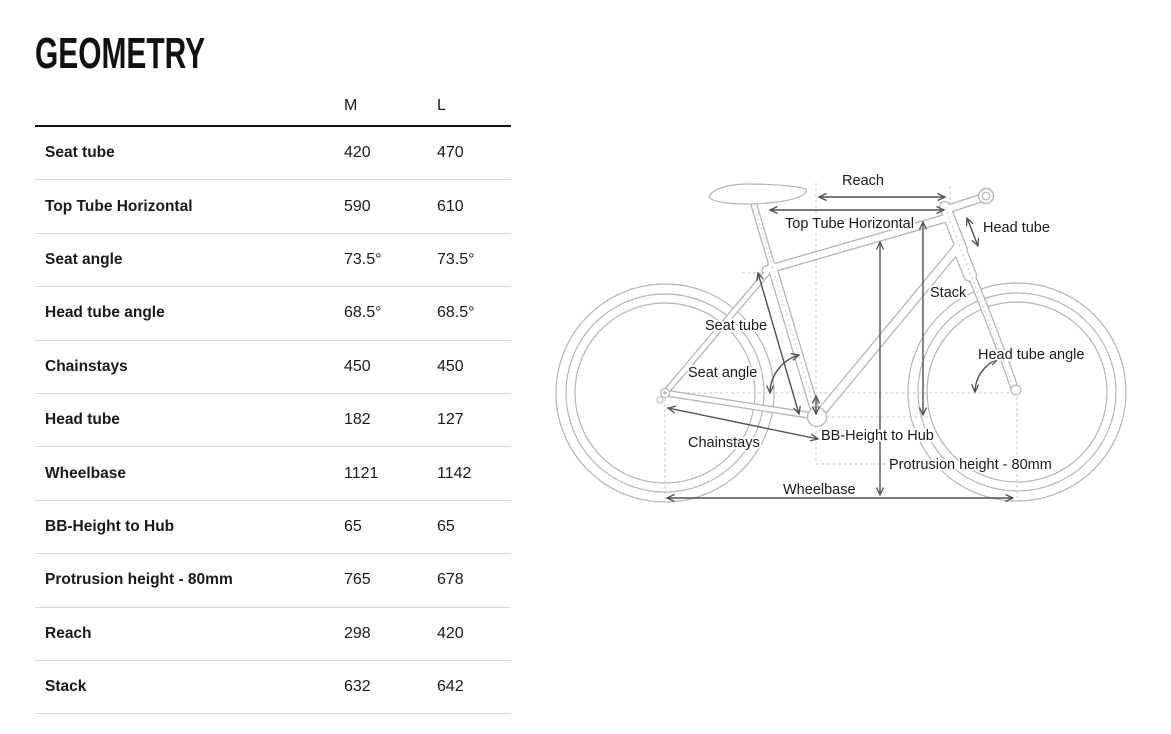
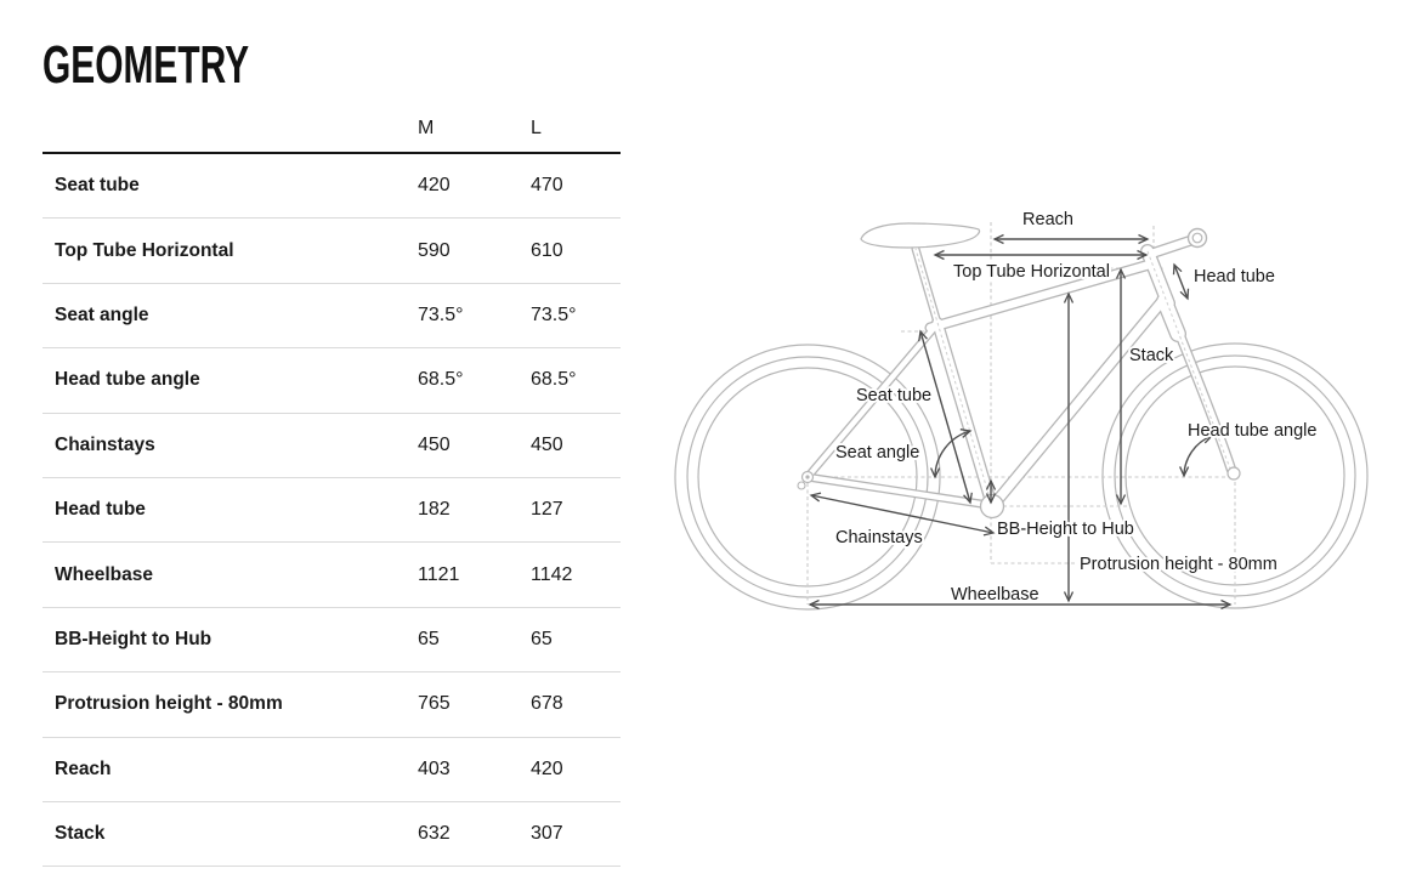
  GEOMETRY
  M
  L
  Seat tube
  420
  470
  Top Tube Horizontal
  590
  610
  Seat angle
  73.5°
  73.5°
  Head tube angle
  68.5°
  68.5°
  Chainstays
  450
  450
  Head tube
  182
  127
  Wheelbase
  1121
  1142
  BB-Height to Hub
  65
  65
  Protrusion height - 80mm
  765
  678
  Reach
- 298
+ 403
  420
  Stack
  632
- 642
+ 307
  Reach
  Top Tube Horizontal
  Head tube
  Stack
  Seat tube
  Head tube angle
  Seat angle
  Chainstays
  BB-Height to Hub
  Protrusion height - 80mm
  Wheelbase
